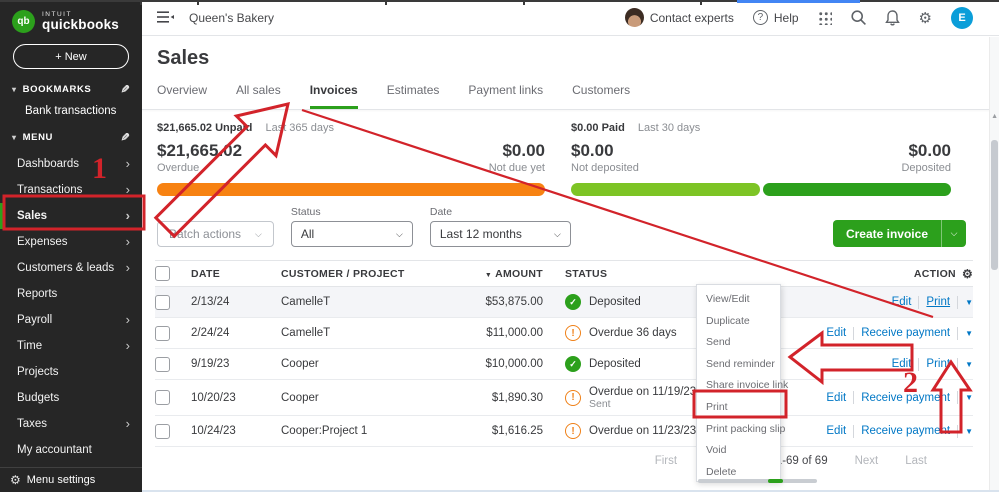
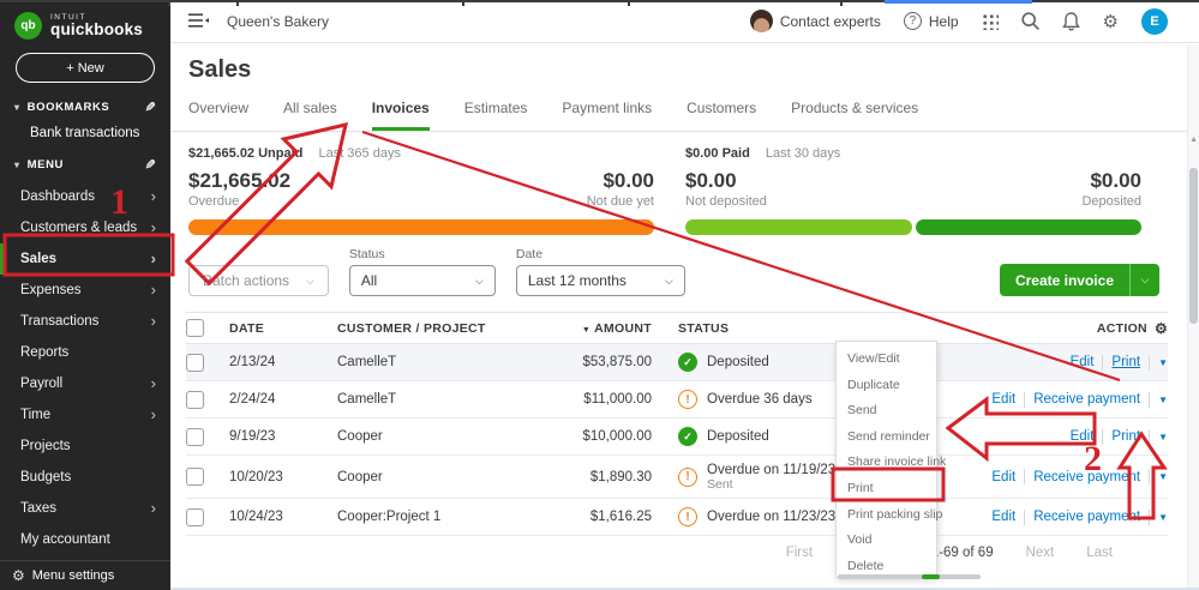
  qb
  quickbooks
  + New
  ▾
  BOOKMARKS
  Bank transactions
  ▾
  MENU
  Dashboards
  ›
- Transactions
+ Customers & leads
  ›
  Sales
  ›
  Expenses
  ›
- Customers & leads
+ Transactions
  ›
  Reports
  Payroll
  ›
  Time
  ›
  Projects
  Budgets
  Taxes
  ›
  My accountant
  ⚙
  Menu settings
  Queen's Bakery
  Contact experts
  ?
  Help
  ⚙
  E
  Sales
  Overview
  All sales
  Invoices
  Estimates
  Payment links
  Customers
+ Products & services
  $21,665.02 Unpad Last 365 days
  $21,665.02
  Overdue
  $0.00
  Not due yet
  $0.00 Paid Last 30 days
  $0.00
  Not deposited
  $0.00
  Deposited
  atch actions
  ⌵
  Status
  All
  ⌵
  Date
  Last 12 months
  ⌵
  Create invoice
  ⌵
  DATE
  CUSTOMER / PROJECT
  AMOUNT
  STATUS
  ACTION
  ⚙
  2/13/24
  CamelleT
  $53,875.00
  ✓
  Deposited
  Edit
  Print
  ▼
  2/24/24
  CamelleT
  $11,000.00
  !
  Overdue 36 days
  Edit
  Receive payment
  ▼
  9/19/23
  Cooper
  $10,000.00
  ✓
  Deposited
  Edit
  Prin
  ▼
  10/20/23
  Cooper
  $1,890.30
  !
  Overdue on 11/19/2
  Sent
  Edit
  Receive payment
  ▼
  10/24/23
  Cooper:Project 1
  $1,616.25
  !
  Overdue on 11/23/23
  Edit
  Receive payme
  ▼
  First
  -69 of 69
  Next
  Last
  View/Edit
  Duplicate
  Send
  Send reminder
  Share invoice link
  Print
  Print packing slip
  Void
  Delete
  1
  2
